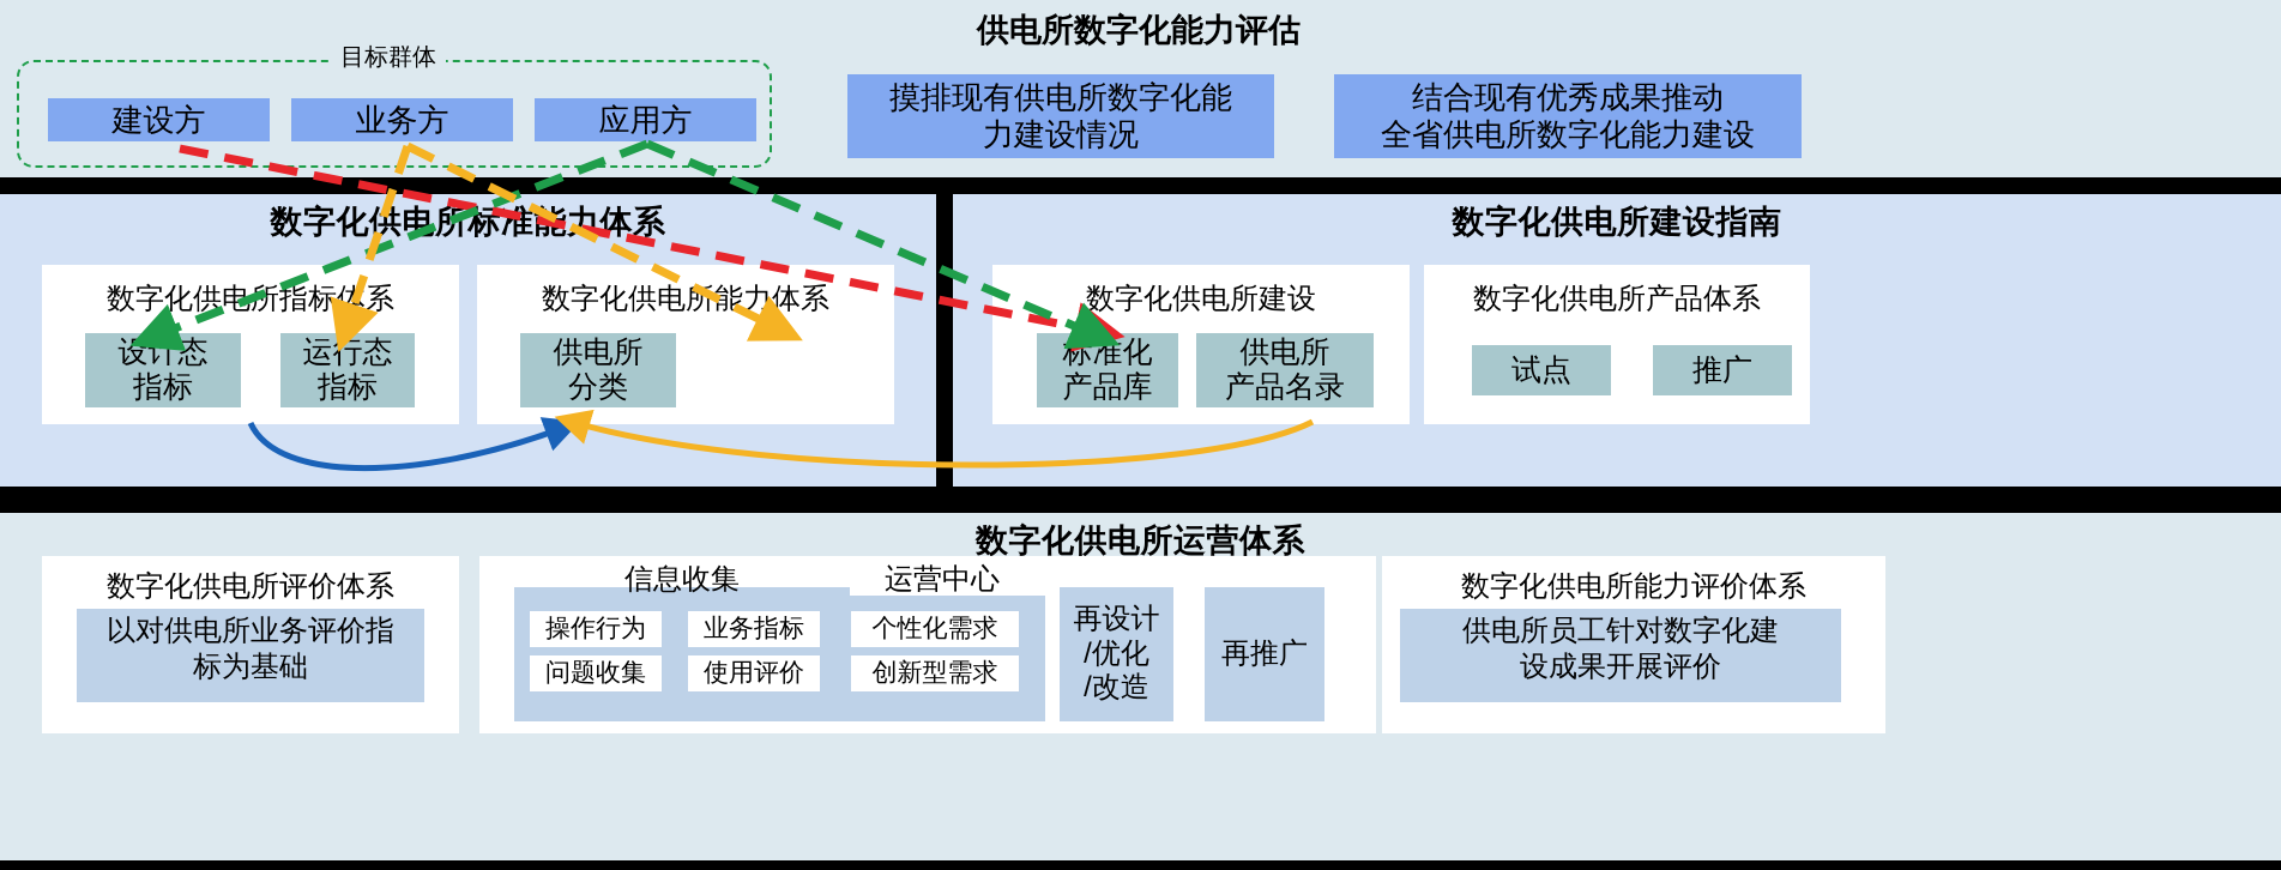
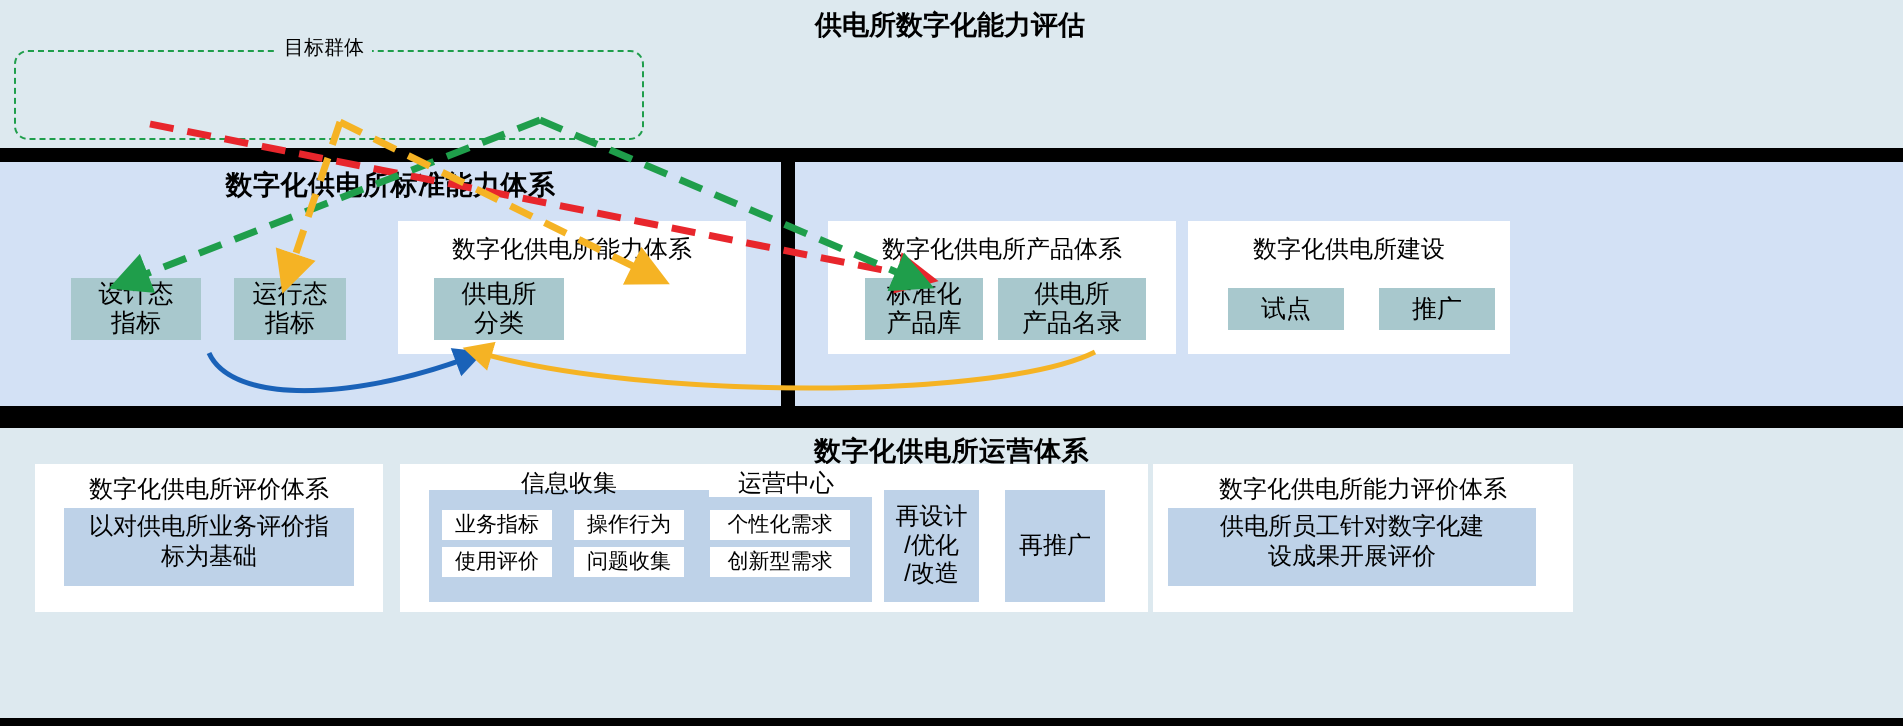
  供电所数字化能力评估
  目标群体
- 建设方
- 业务方
- 应用方
- 摸排现有供电所数字化能
- 力建设情况
- 结合现有优秀成果推动
- 全省供电所数字化能力建设
  数字化供电标准力体系
- 数字化供电所建设指南
- 数字化供电所指标体系
  设计态
  指标
  运行态
  指标
  数字化供电所能力体系
  供电所
  分类
- 数字化供电所建设
+ 数字化供电所产品体系
  标准化
  产品库
  供电所
  产品名录
- 数字化供电所产品体系
+ 数字化供电所建设
  试点
  推广
  数字化供电所运营体系
  数字化供电所评价体系
  以对供电所业务评价指
  标为基础
  信息收集
- 操作行为
+ 业务指标
- 问题收集
+ 使用评价
- 业务指标
+ 操作行为
- 使用评价
+ 问题收集
  运营中心
  个性化需求
  创新型需求
  再设计
  /优化
  /改造
  再推广
  数字化供电所能力评价体系
  供电所员工针对数字化建
  设成果开展评价
